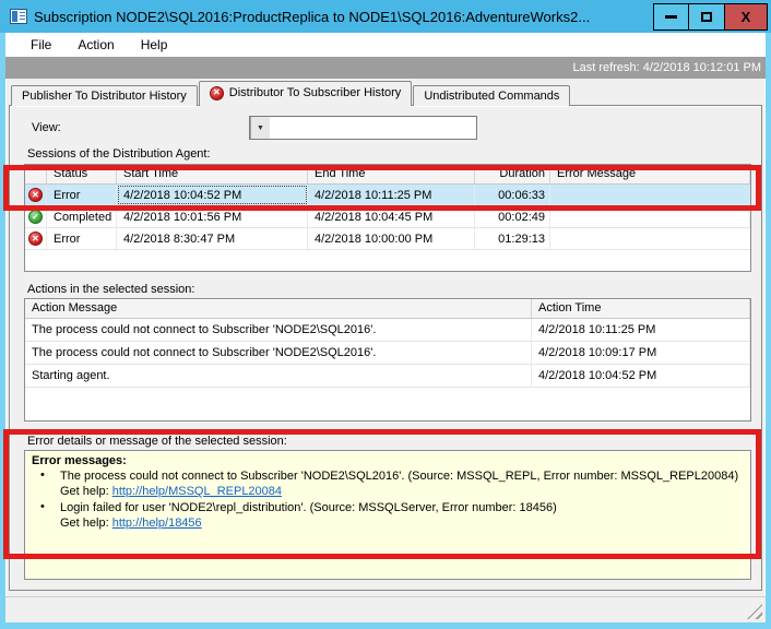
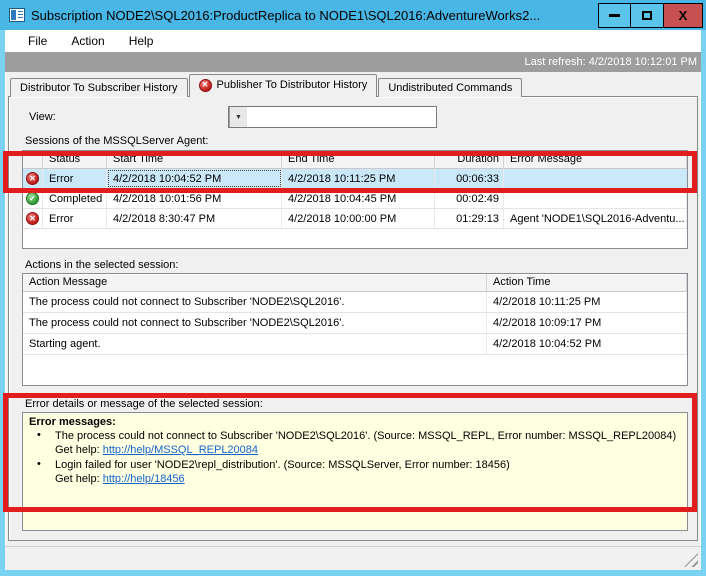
  Subscription NODE2\SQL2016:ProductReplica to NODE1\SQL2016:AdventureWorks2...
  X
  File
  Action
  Help
  Last refresh: 4/2/2018 10:12:01 PM
- Publisher To Distributor History
+ Distributor To Subscriber History
  ✕
- Distributor To Subscriber History
+ Publisher To Distributor History
  Undistributed Commands
  View:
- Sessions of the Distribution Agent:
+ Sessions of the MSSQLServer Agent:
  Status
  Start Time
  End Time
  Duration
  Error Message
  ✕
  Error
  4/2/2018 10:04:52 PM
  4/2/2018 10:11:25 PM
  00:06:33
  ✓
  Completed
  4/2/2018 10:01:56 PM
  4/2/2018 10:04:45 PM
  00:02:49
  ✕
  Error
  4/2/2018 8:30:47 PM
  4/2/2018 10:00:00 PM
  01:29:13
+ Agent 'NODE1\SQL2016-Adventu...
  Actions in the selected session:
  Action Message
  Action Time
  The process could not connect to Subscriber 'NODE2\SQL2016'.
  4/2/2018 10:11:25 PM
  The process could not connect to Subscriber 'NODE2\SQL2016'.
  4/2/2018 10:09:17 PM
  Starting agent.
  4/2/2018 10:04:52 PM
  Error details or message of the selected session:
  Error messages:
  •
  The process could not connect to Subscriber 'NODE2\SQL2016'. (Source: MSSQL_REPL, Error number: MSSQL_REPL20084)
  Get help: http://help/MSSQL_REPL20084
  •
  Login failed for user 'NODE2\repl_distribution'. (Source: MSSQLServer, Error number: 18456)
  Get help: http://help/18456
